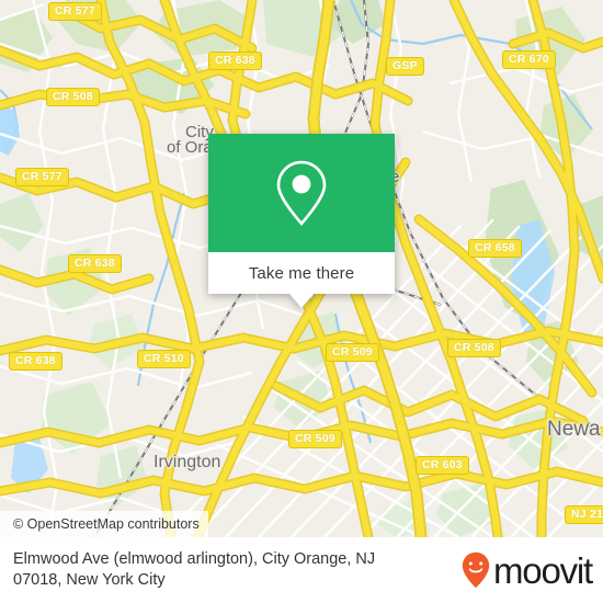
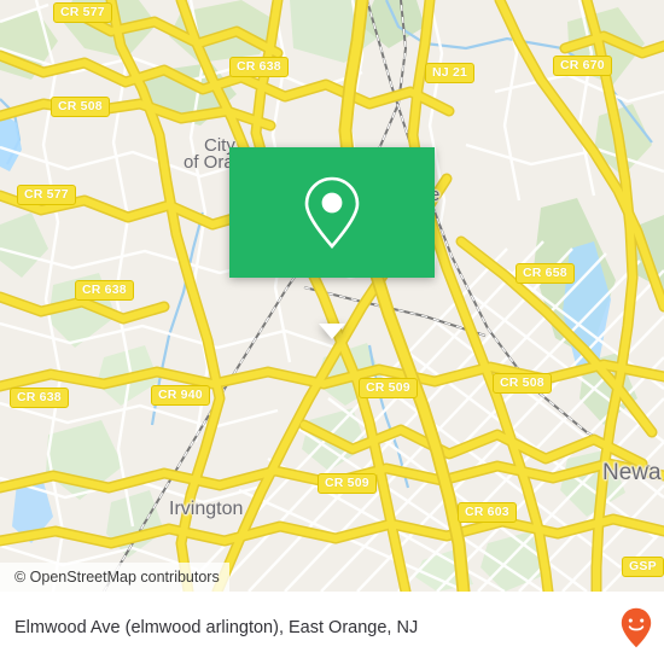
  City
  e
  Irvington
  Newa
  CR 577
  CR 638
- GSP
+ NJ 21
  CR 670
  CR 508
  CR 577
  CR 638
  CR 658
  CR 638
- CR 510
+ CR 940
  CR 509
  CR 508
  CR 509
  CR 603
- NJ 21
+ GSP
- Take me there
  © OpenStreetMap contributors
- Elmwood Ave (elmwood arlington), City Orange, NJ
+ Elmwood Ave (elmwood arlington), East Orange, NJ
- 07018, New York City
- moovit
